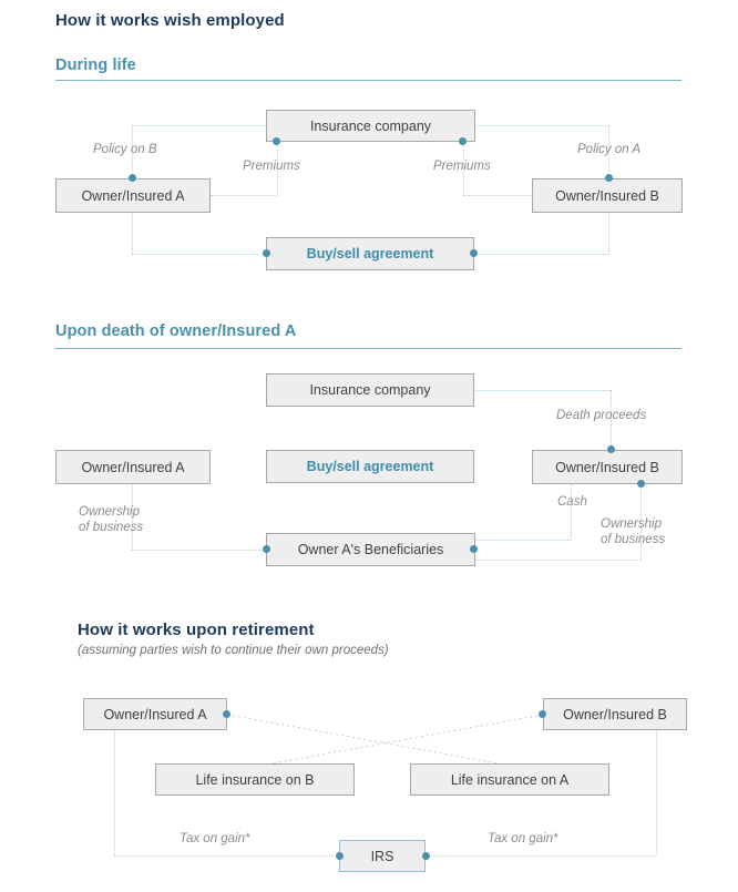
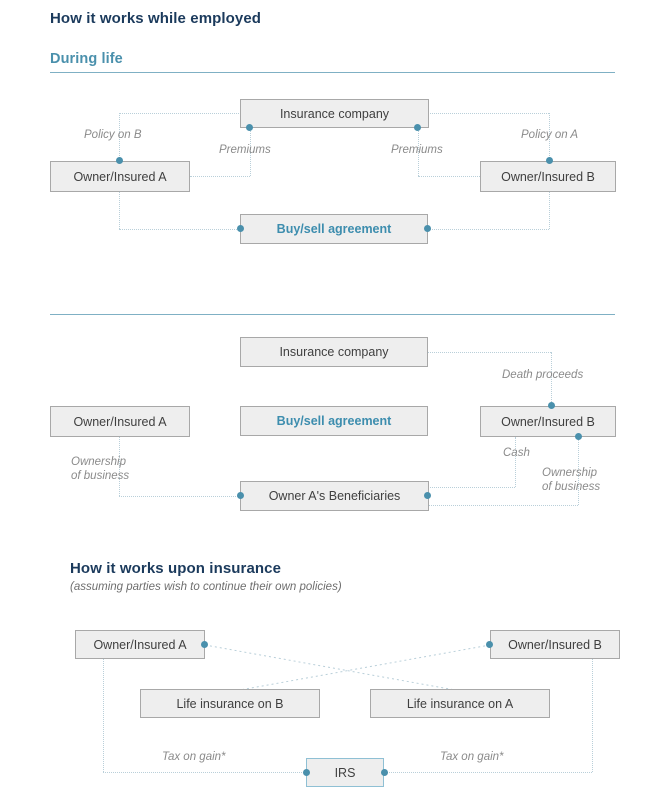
- How it works wish employed
+ How it works while employed
  During life
  Insurance company
  Owner/Insured A
  Owner/Insured B
  Buy/sell agreement
  Policy on B
  Policy on A
  Premiums
  Premiums
- Upon death of owner/Insured A
  Insurance company
  Owner/Insured A
  Buy/sell agreement
  Owner/Insured B
  Owner A's Beneficiaries
  Death proceeds
  Ownership
  of business
  Cash
  Ownership
  of business
- How it works upon retirement
+ How it works upon insurance
- (assuming parties wish to continue their own proceeds)
+ (assuming parties wish to continue their own policies)
  Owner/Insured A
  Owner/Insured B
  Life insurance on B
  Life insurance on A
  IRS
  Tax on gain*
  Tax on gain*
